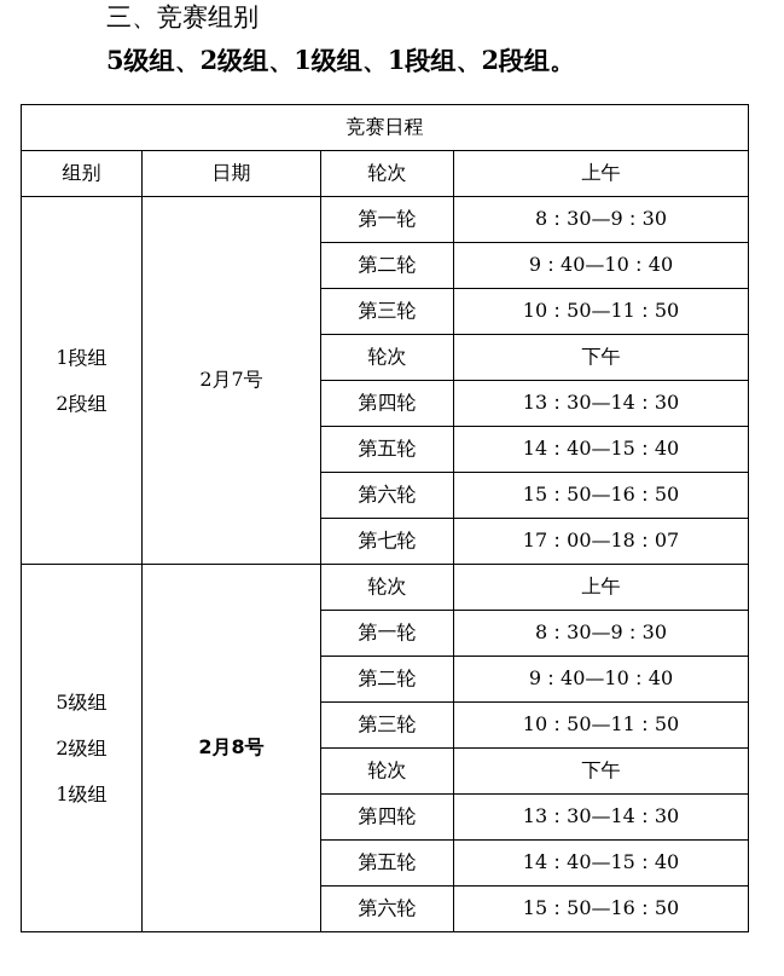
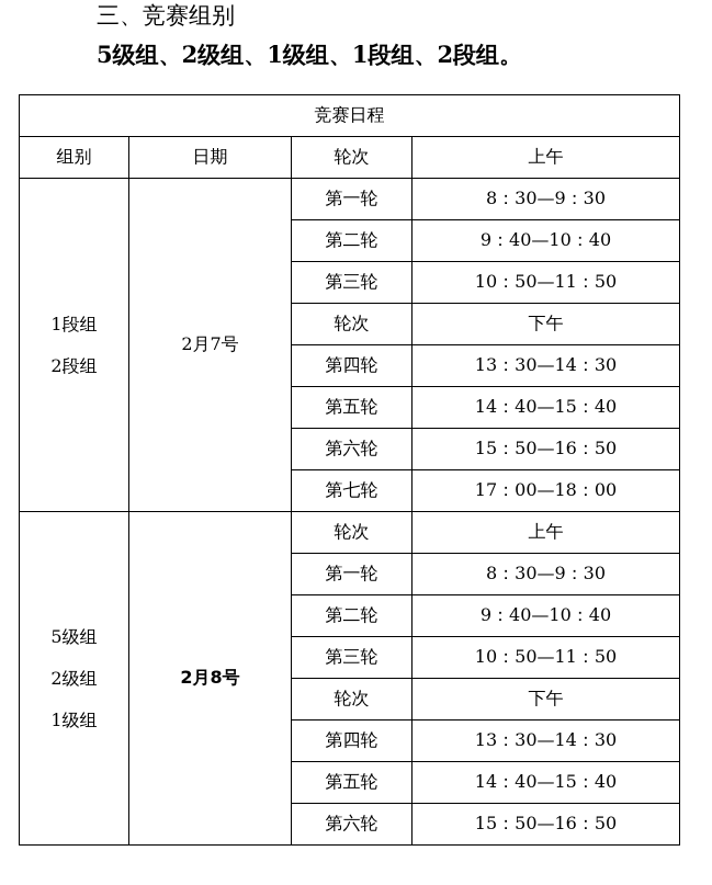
  三、竞赛组别
  5级组、2级组、1级组、1段组、2段组。
  竞赛日程
  组别	日期	轮次	上午
  1段组2段组	2月7号	第一轮	8：30—9：30
  第二轮	9：40—10：40
  第三轮	10：50—11：50
  轮次	下午
  第四轮	13：30—14：30
  第五轮	14：40—15：40
  第六轮	15：50—16：50
- 第七轮	17：00—18：07
+ 第七轮	17：00—18：00
  5级组2级组1级组	2月8号	轮次	上午
  第一轮	8：30—9：30
  第二轮	9：40—10：40
  第三轮	10：50—11：50
  轮次	下午
  第四轮	13：30—14：30
  第五轮	14：40—15：40
  第六轮	15：50—16：50
